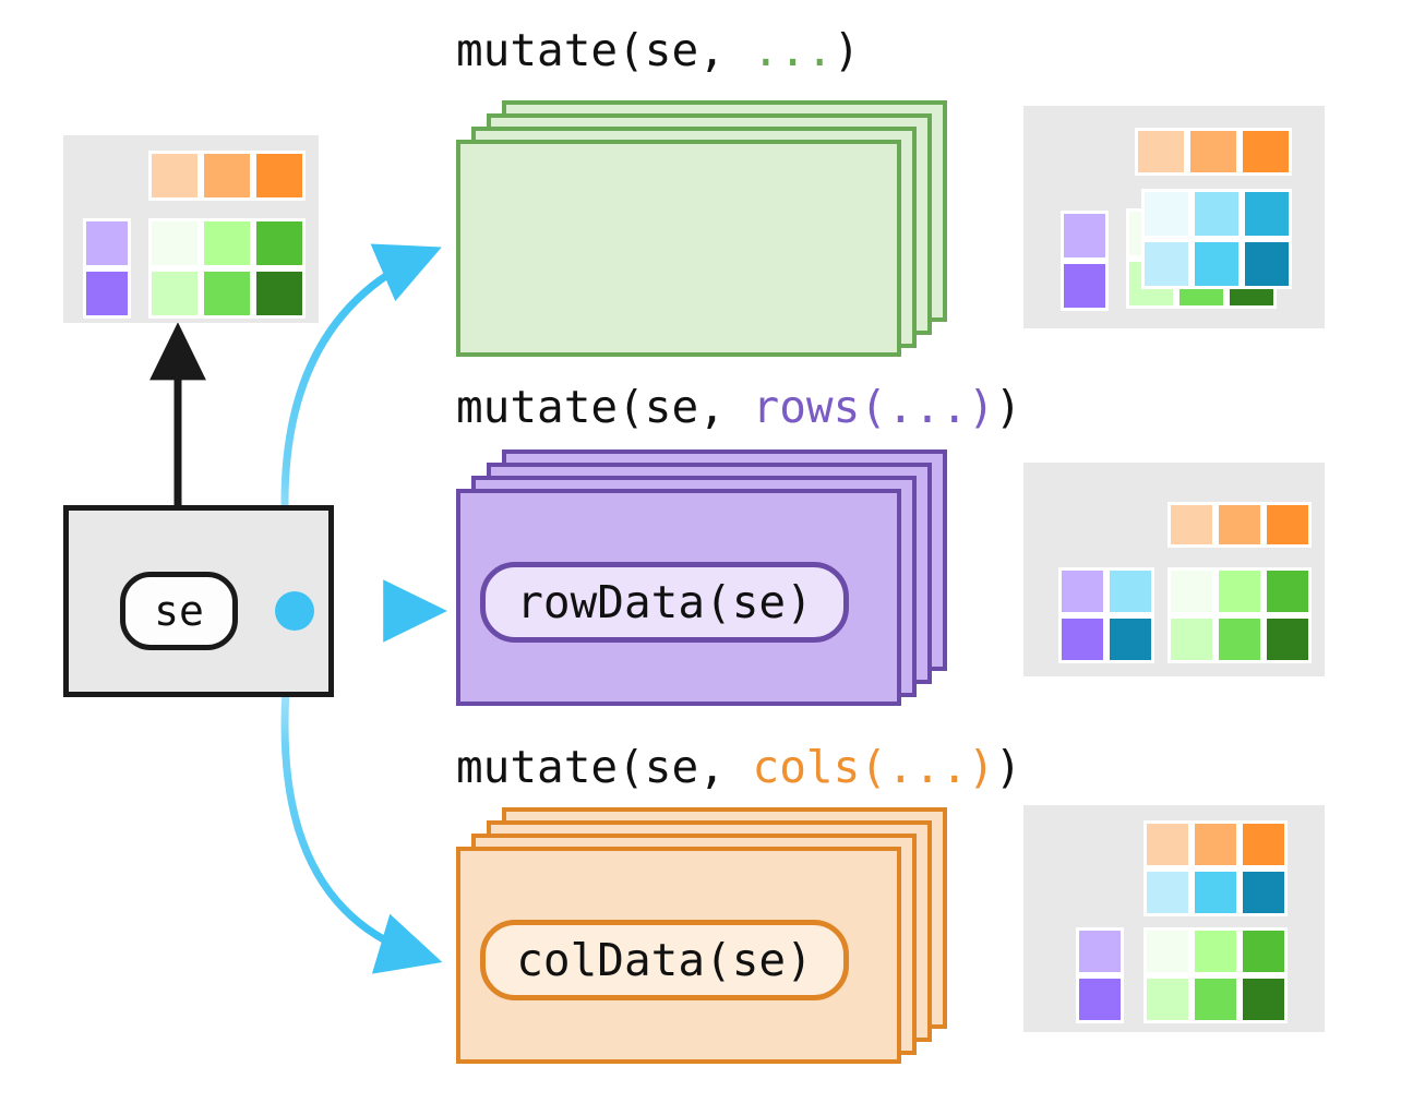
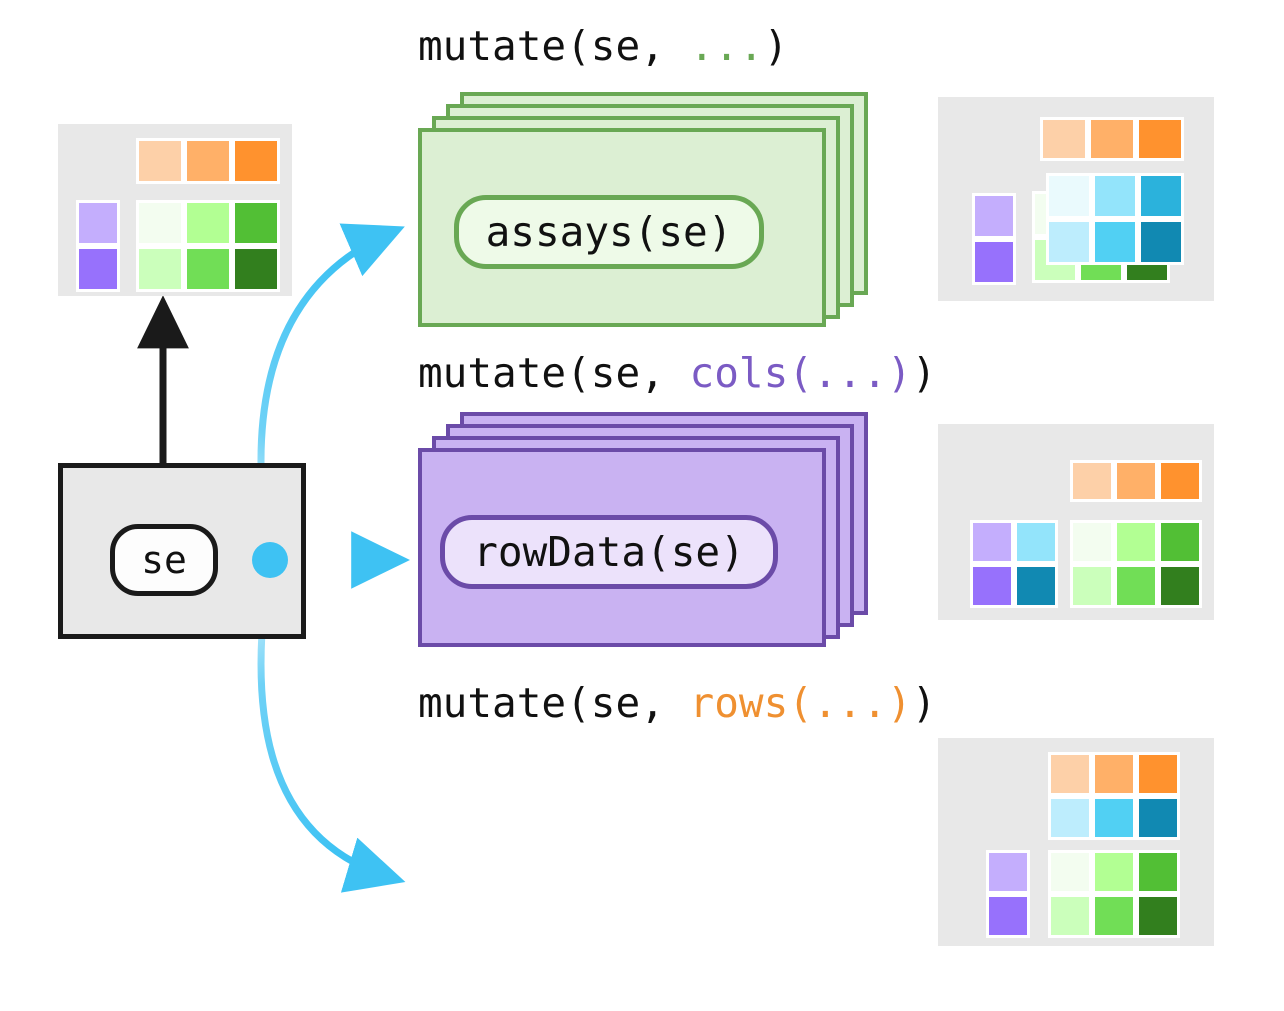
  se
  mutate(se, ...)
+ assays(se)
- mutate(se, rows(...))
+ mutate(se, cols(...))
  rowData(se)
- mutate(se, cols(...))
+ mutate(se, rows(...))
- colData(se)
